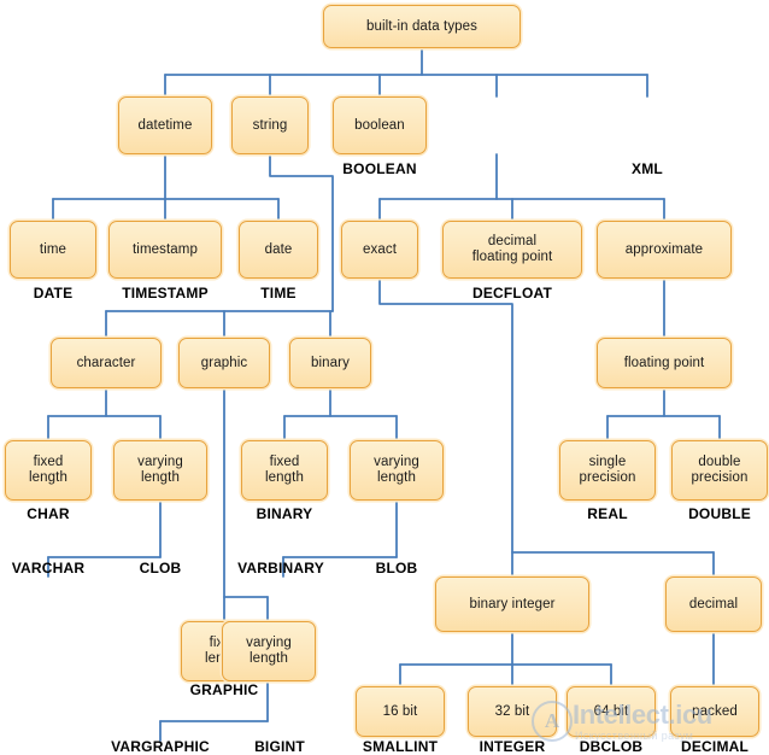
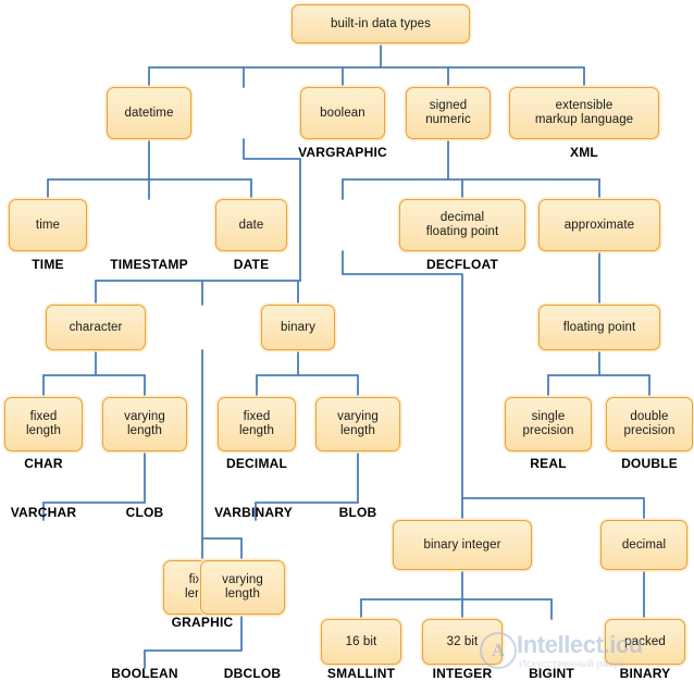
  built-in data types
  datetime
- string
  boolean
+ signed
+ numeric
+ extensible
+ markup language
- BOOLEAN
+ VARGRAPHIC
  XML
  time
- timestamp
  date
- exact
  decimal
  floating point
  approximate
- DATE
+ TIME
  TIMESTAMP
- TIME
+ DATE
  DECFLOAT
  character
- graphic
  binary
  floating point
  fixed
  length
  varying
  length
  fixed
  length
  varying
  length
  single
  precision
  double
  precision
  CHAR
- BINARY
+ DECIMAL
  REAL
  DOUBLE
  VARCHAR
  CLOB
  VARBINARY
  BLOB
  binary integer
  decimal
  varying
  length
  GRAPHIC
  16 bit
  32 bit
- 64 bit
  packed
- VARGRAPHIC
+ BOOLEAN
- BIGINT
+ DBCLOB
  SMALLINT
  INTEGER
- DBCLOB
+ BIGINT
- DECIMAL
+ BINARY
  A
  Intellect.icu
  Искусственный разум
